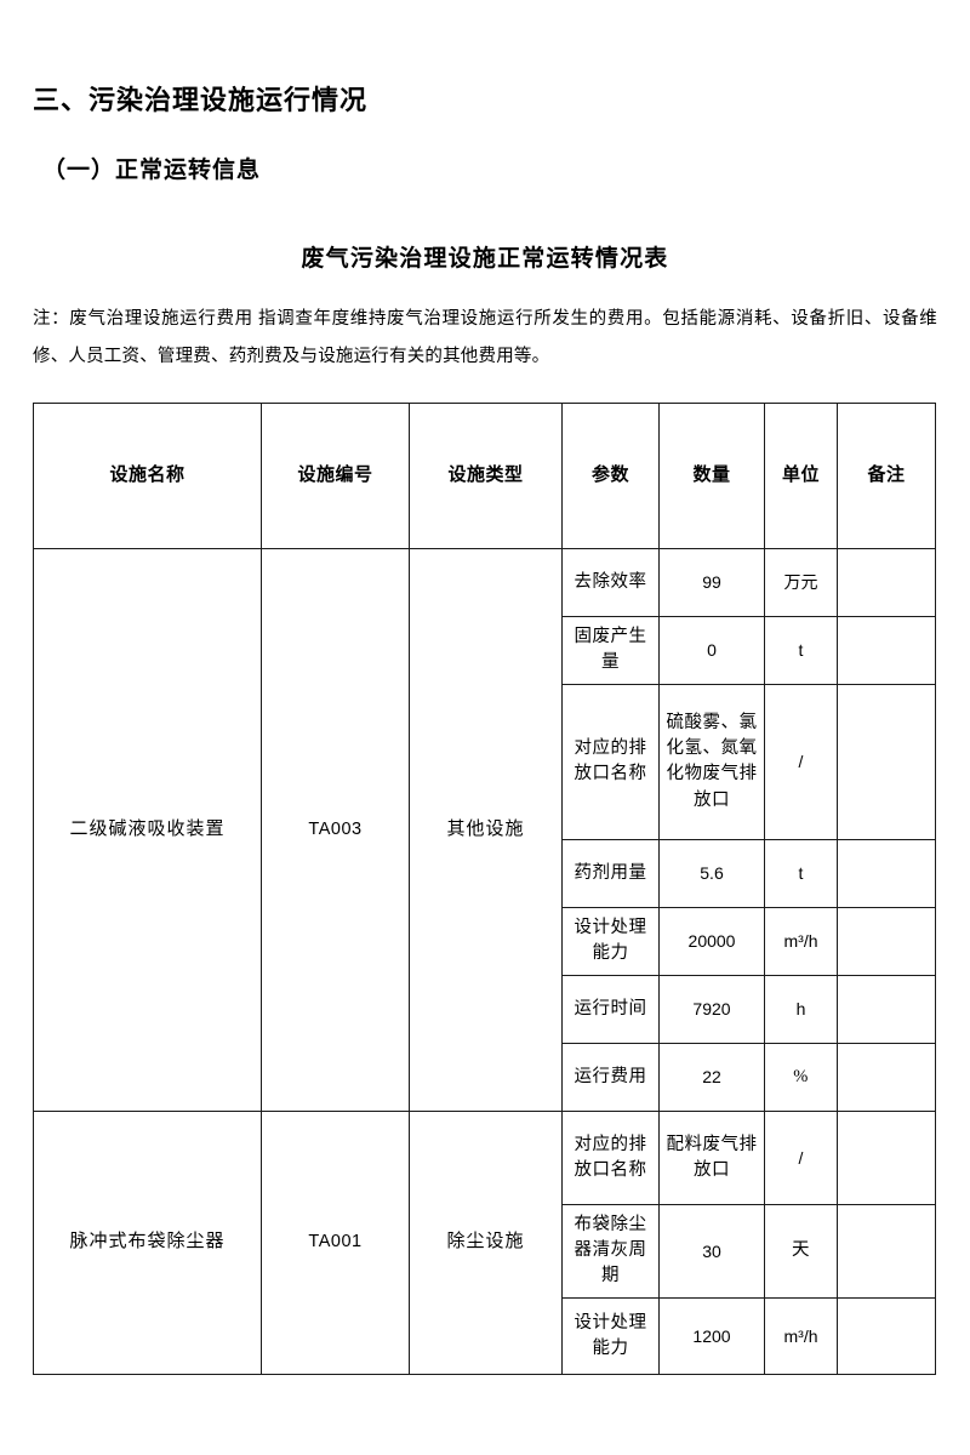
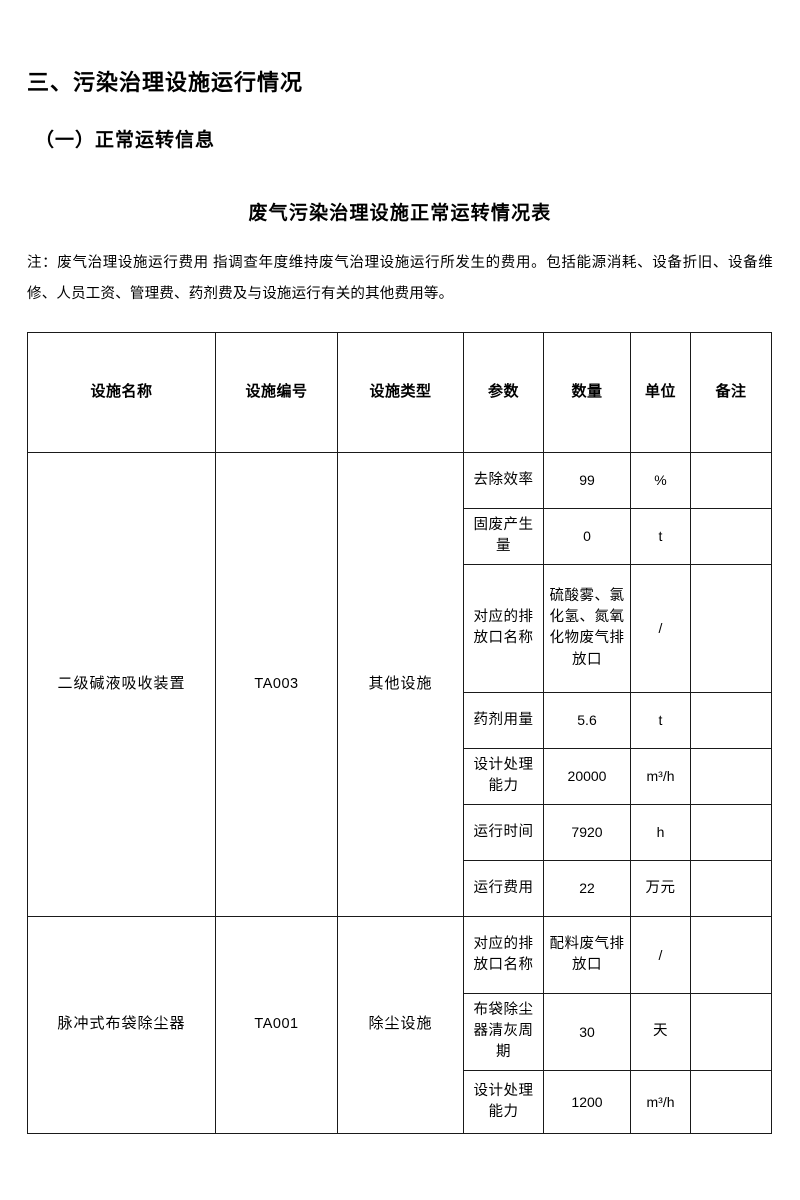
  三、污染治理设施运行情况
  （一）正常运转信息
  废气污染治理设施正常运转情况表
  注：废气治理设施运行费用 指调查年度维持废气治理设施运行所发生的费用。包括能源消耗、设备折旧、设备维修、人员工资、管理费、药剂费及与设施运行有关的其他费用等。
  设施名称	设施编号	设施类型	参数	数量	单位	备注
- 二级碱液吸收装置	TA003	其他设施	去除效率	99	万元
+ 二级碱液吸收装置	TA003	其他设施	去除效率	99	%
  固废产生量	0	t
  对应的排放口名称	硫酸雾、氯化氢、氮氧化物废气排放口	/
  药剂用量	5.6	t
  设计处理能力	20000	m³/h
  运行时间	7920	h
- 运行费用	22	%
+ 运行费用	22	万元
  脉冲式布袋除尘器	TA001	除尘设施	对应的排放口名称	配料废气排放口	/
  布袋除尘器清灰周期	30	天
  设计处理能力	1200	m³/h
